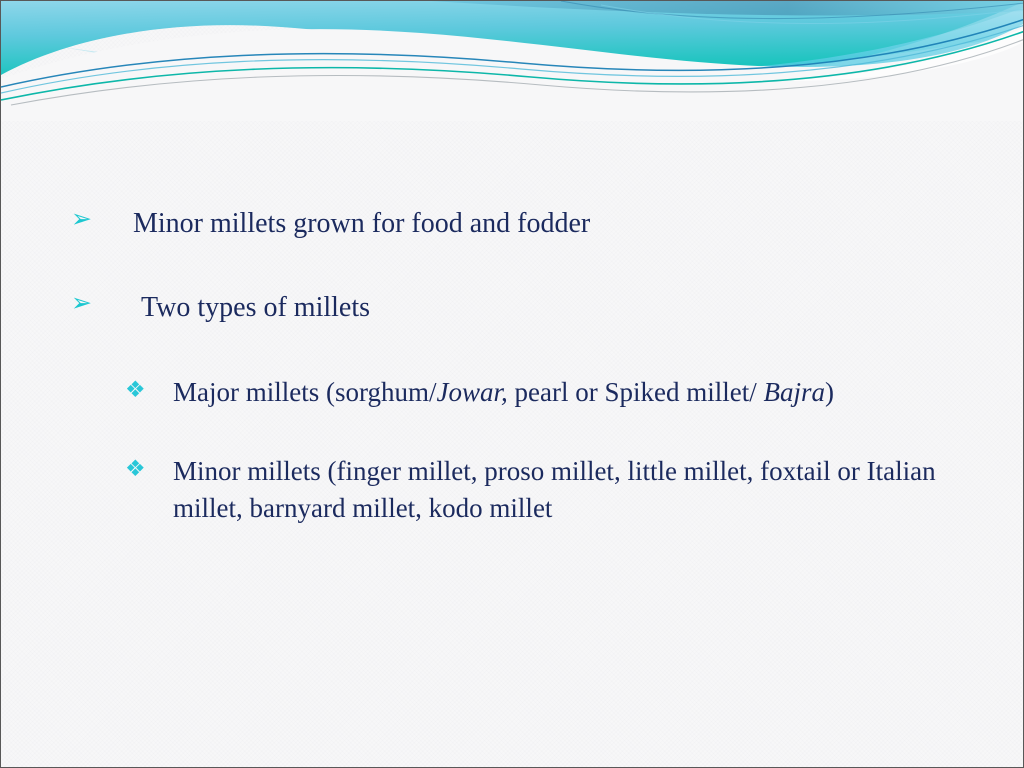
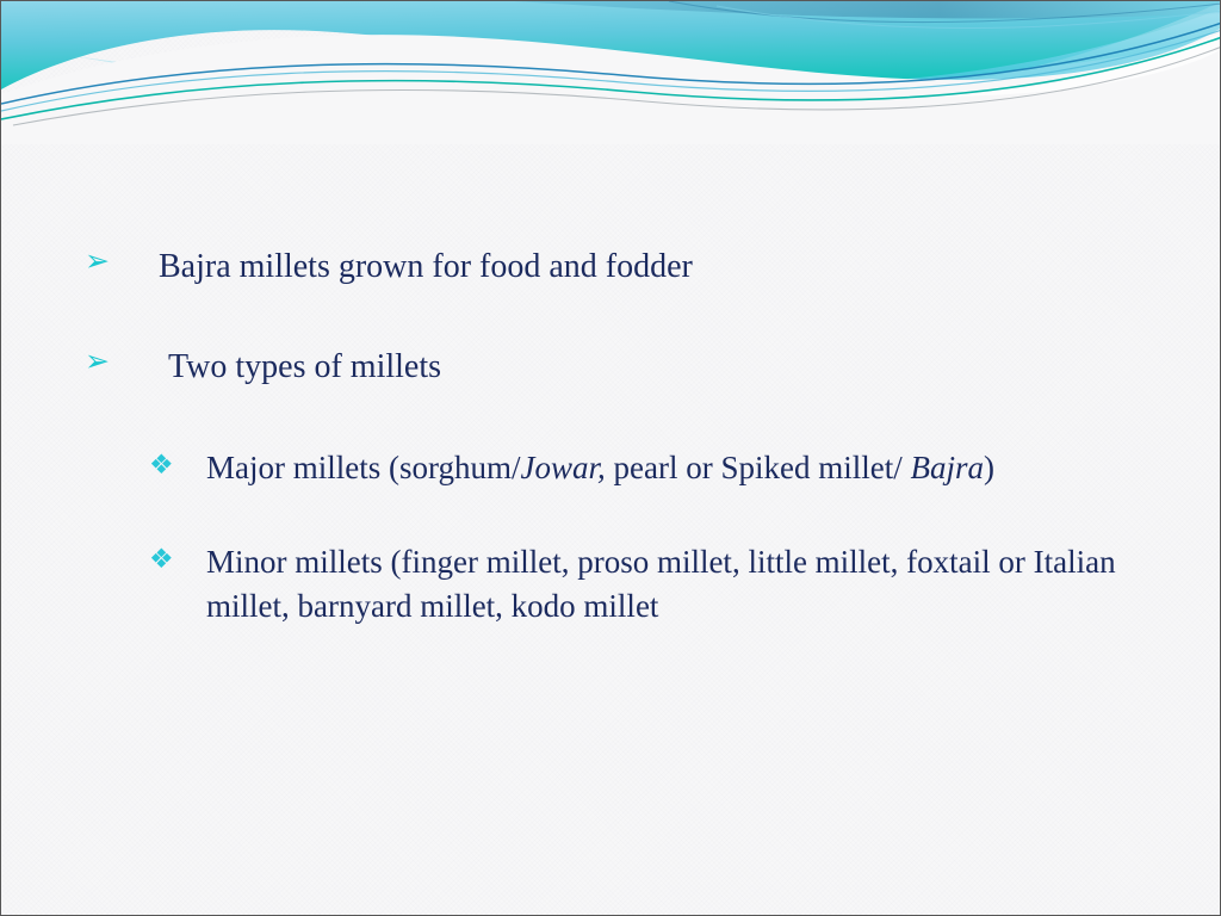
  ➢
- Minor millets grown for food and fodder
+ Bajra millets grown for food and fodder
  ➢
  Two types of millets
  ❖
  Major millets (sorghum/Jowar, pearl or Spiked millet/ Bajra)
  ❖
  Minor millets (finger millet, proso millet, little millet, foxtail or Italian millet, barnyard millet, kodo millet
